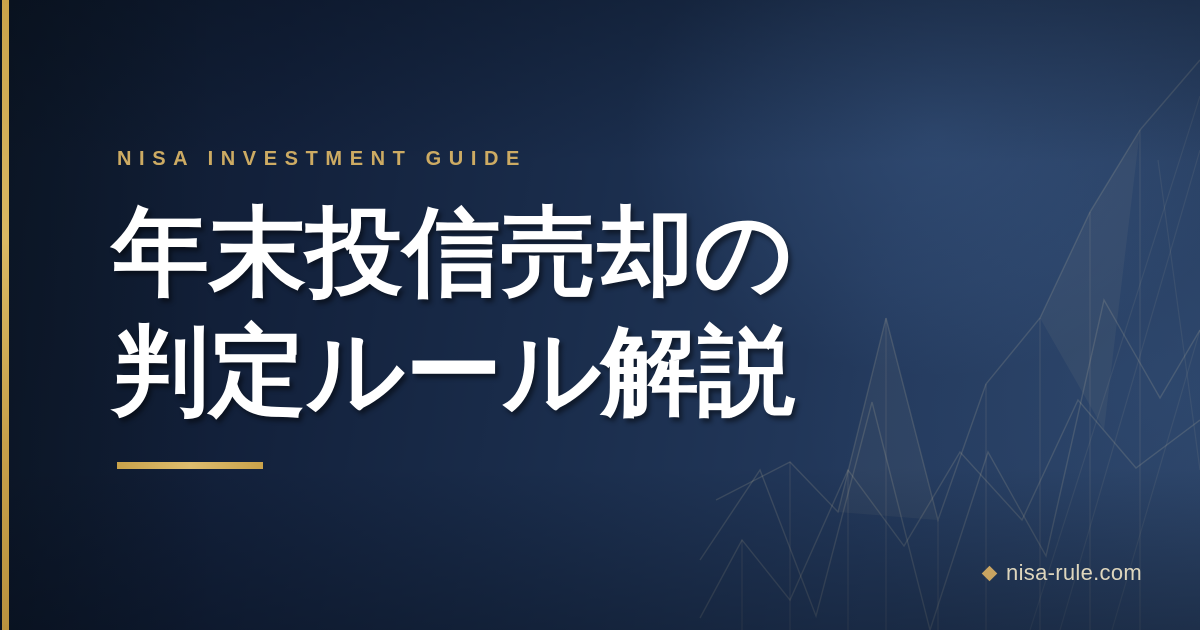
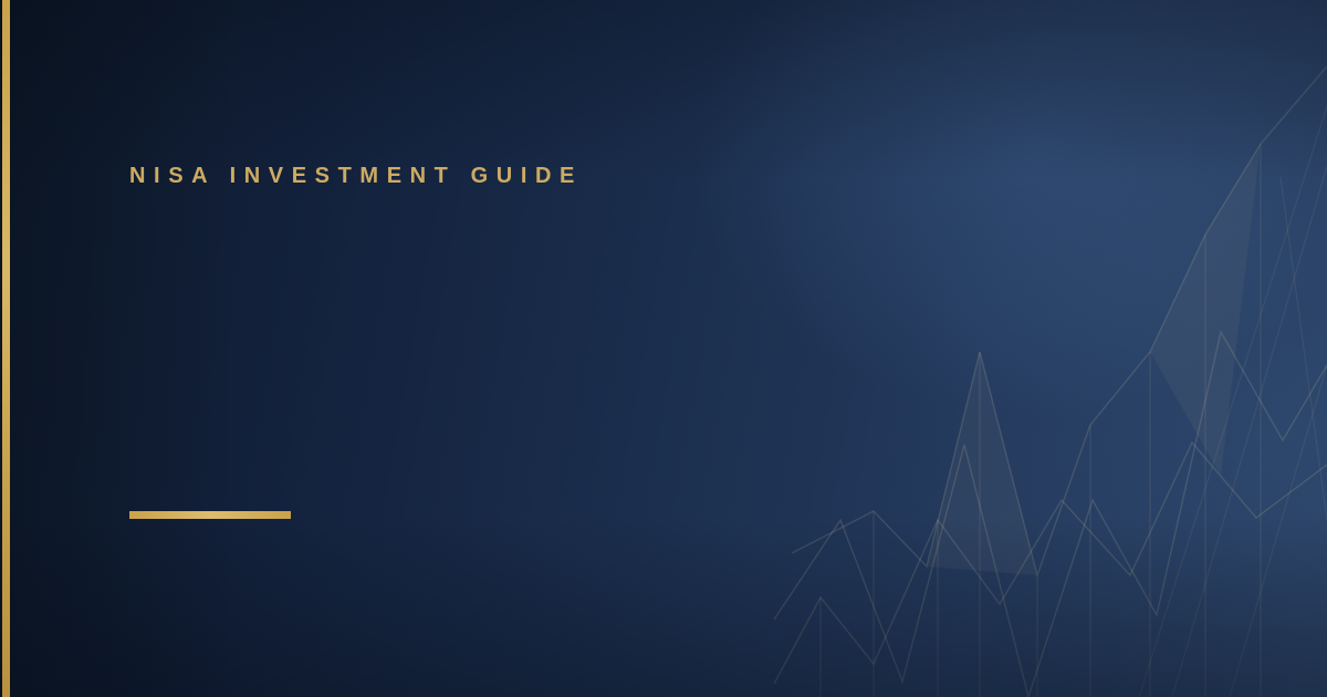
  NISA INVESTMENT GUIDE
- 年末投信売却の
- 判定ルール解説
- nisa-rule.com
